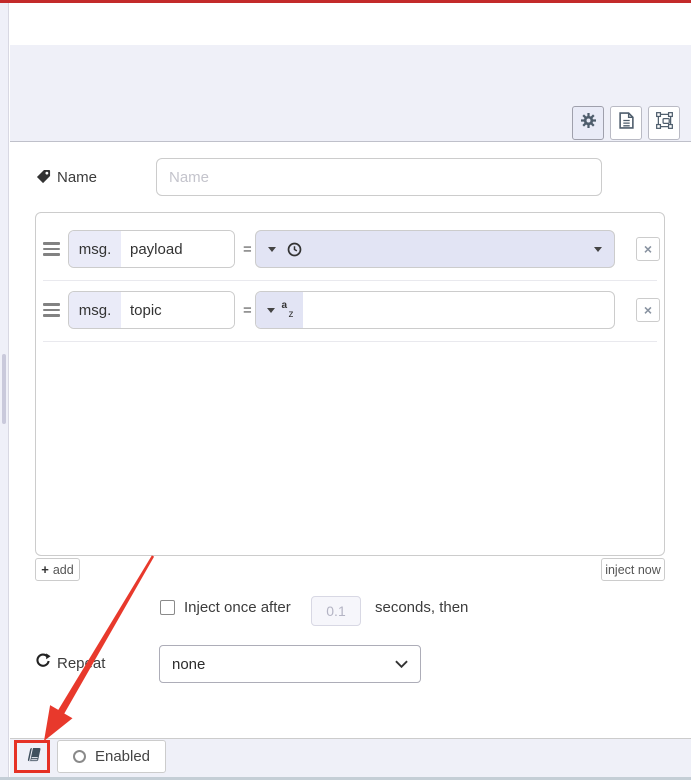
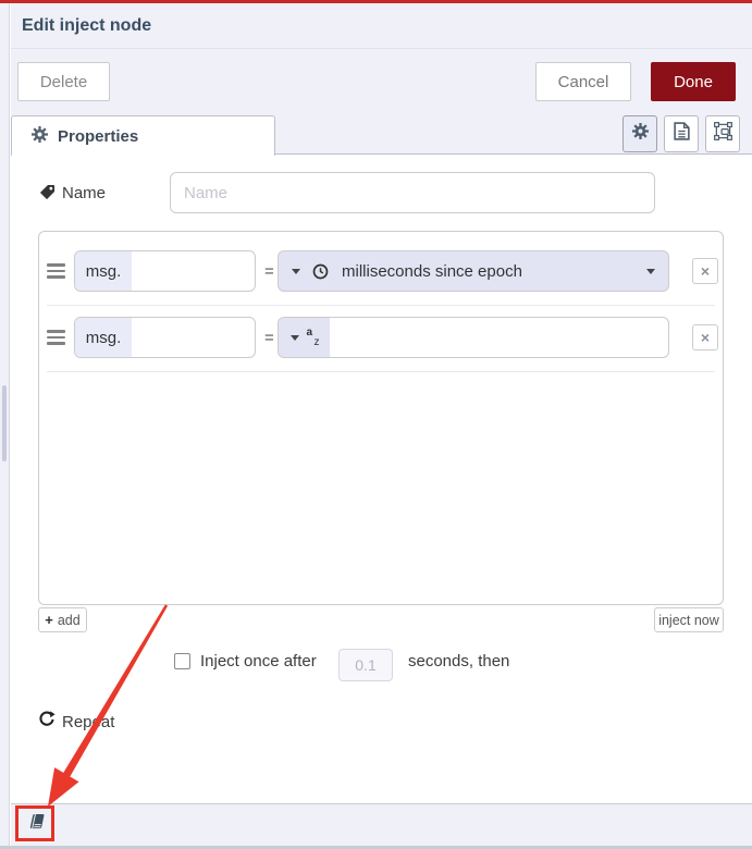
+ Edit inject node
+ Delete
+ Cancel
+ Done
+ Properties
  Name
  Name
  msg.
- payload
  =
+ milliseconds since epoch
  ×
  msg.
- topic
  =
  a
  z
  ×
  +
  add
  inject now
  Inject once after
  0.1
  seconds, then
  Repat
- none
- Enabled
